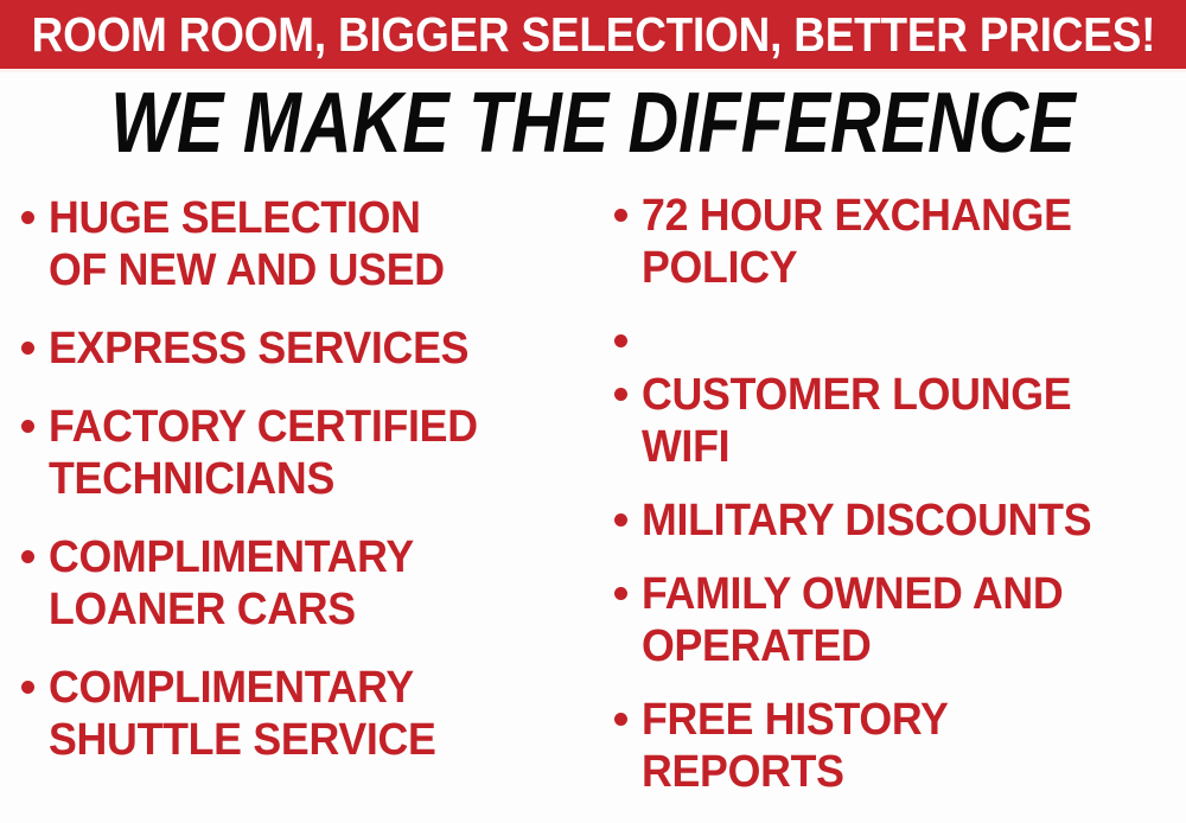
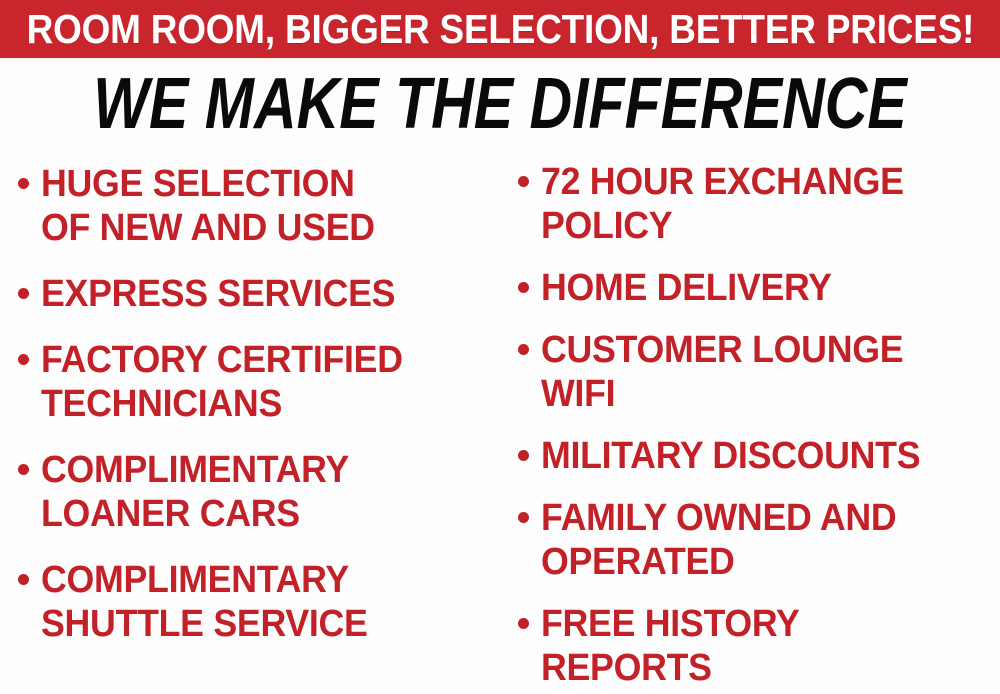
  ROOM ROOM, BIGGER SELECTION, BETTER PRICES!
  WE MAKE THE DIFFERENCE
  HUGE SELECTION
  OF NEW AND USED
  EXPRESS SERVICES
  FACTORY CERTIFIED
  TECHNICIANS
  COMPLIMENTARY
  LOANER CARS
  COMPLIMENTARY
  SHUTTLE SERVICE
  72 HOUR EXCHANGE
  POLICY
+ HOME DELIVERY
  CUSTOMER LOUNGE
  WIFI
  MILITARY DISCOUNTS
  FAMILY OWNED AND
  OPERATED
  FREE HISTORY
  REPORTS
